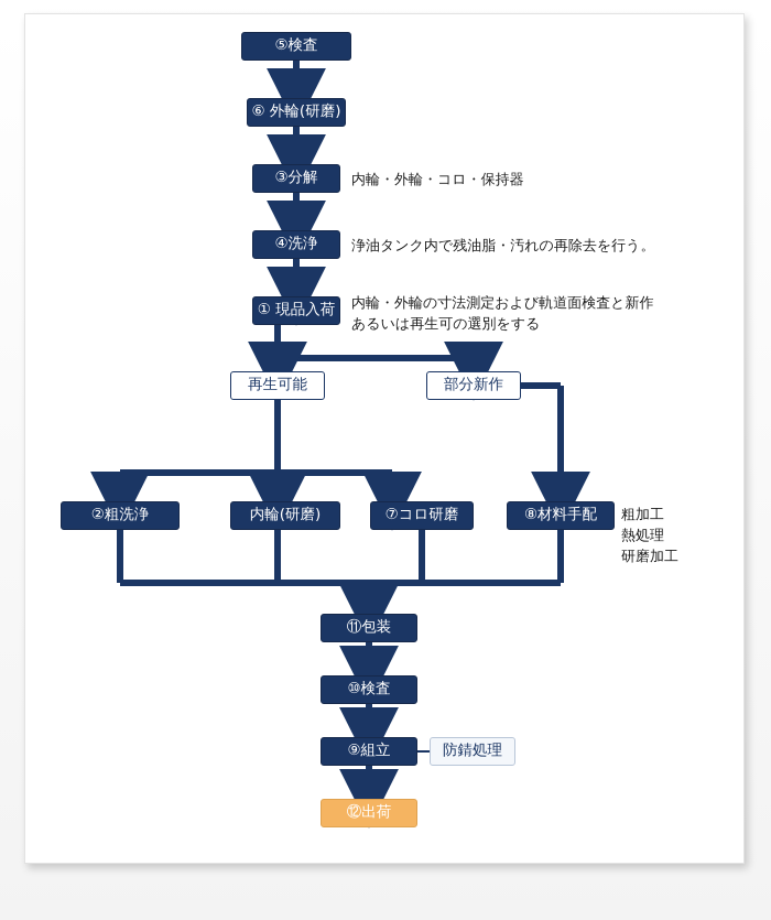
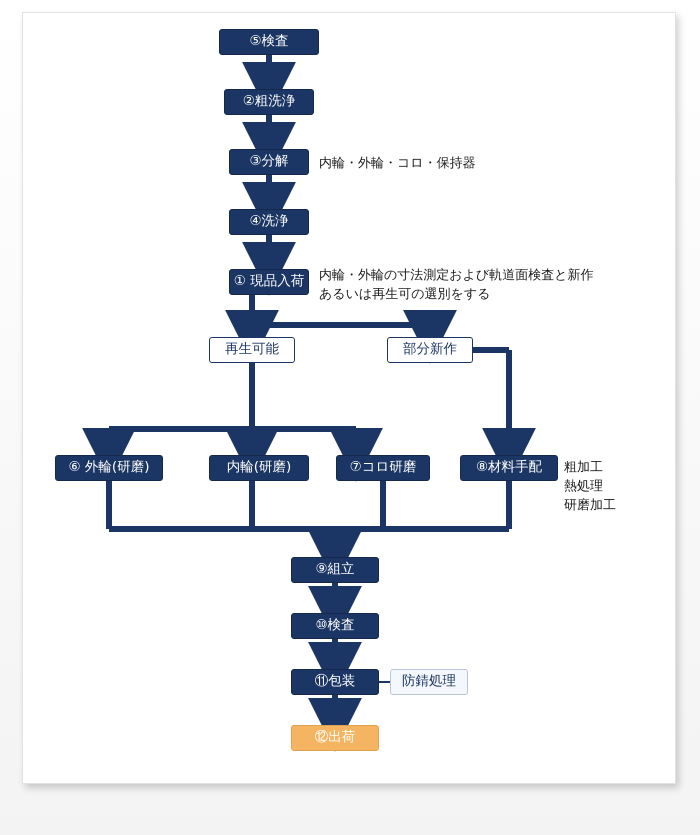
  ⑤検査
- ⑥ 外輪(研磨)
+ ②粗洗浄
  ③分解
  ④洗浄
  ① 現品入荷
  再生可能
  部分新作
- ②粗洗浄
+ ⑥ 外輪(研磨)
  内輪(研磨)
  ⑦コロ研磨
  ⑧材料手配
- ⑪包装
+ ⑨組立
  ⑩検査
- ⑨組立
+ ⑪包装
  防錆処理
  ⑫出荷
  内輪・外輪・コロ・保持器
- 浄油タンク内で残油脂・汚れの再除去を行う。
  内輪・外輪の寸法測定および軌道面検査と新作
  あるいは再生可の選別をする
  粗加工
  熱処理
  研磨加工
